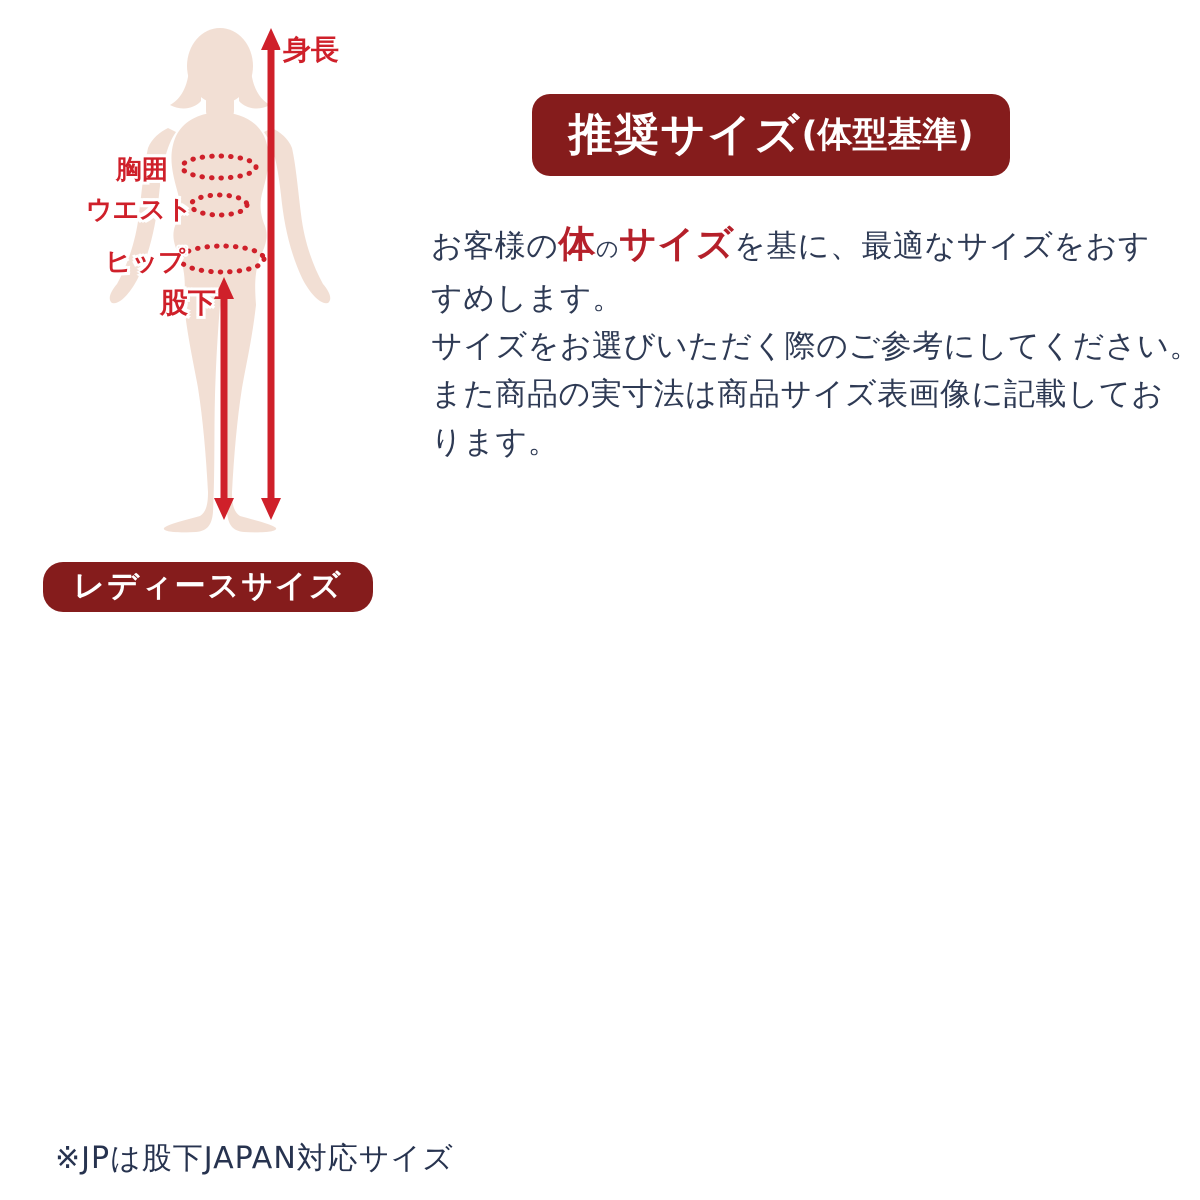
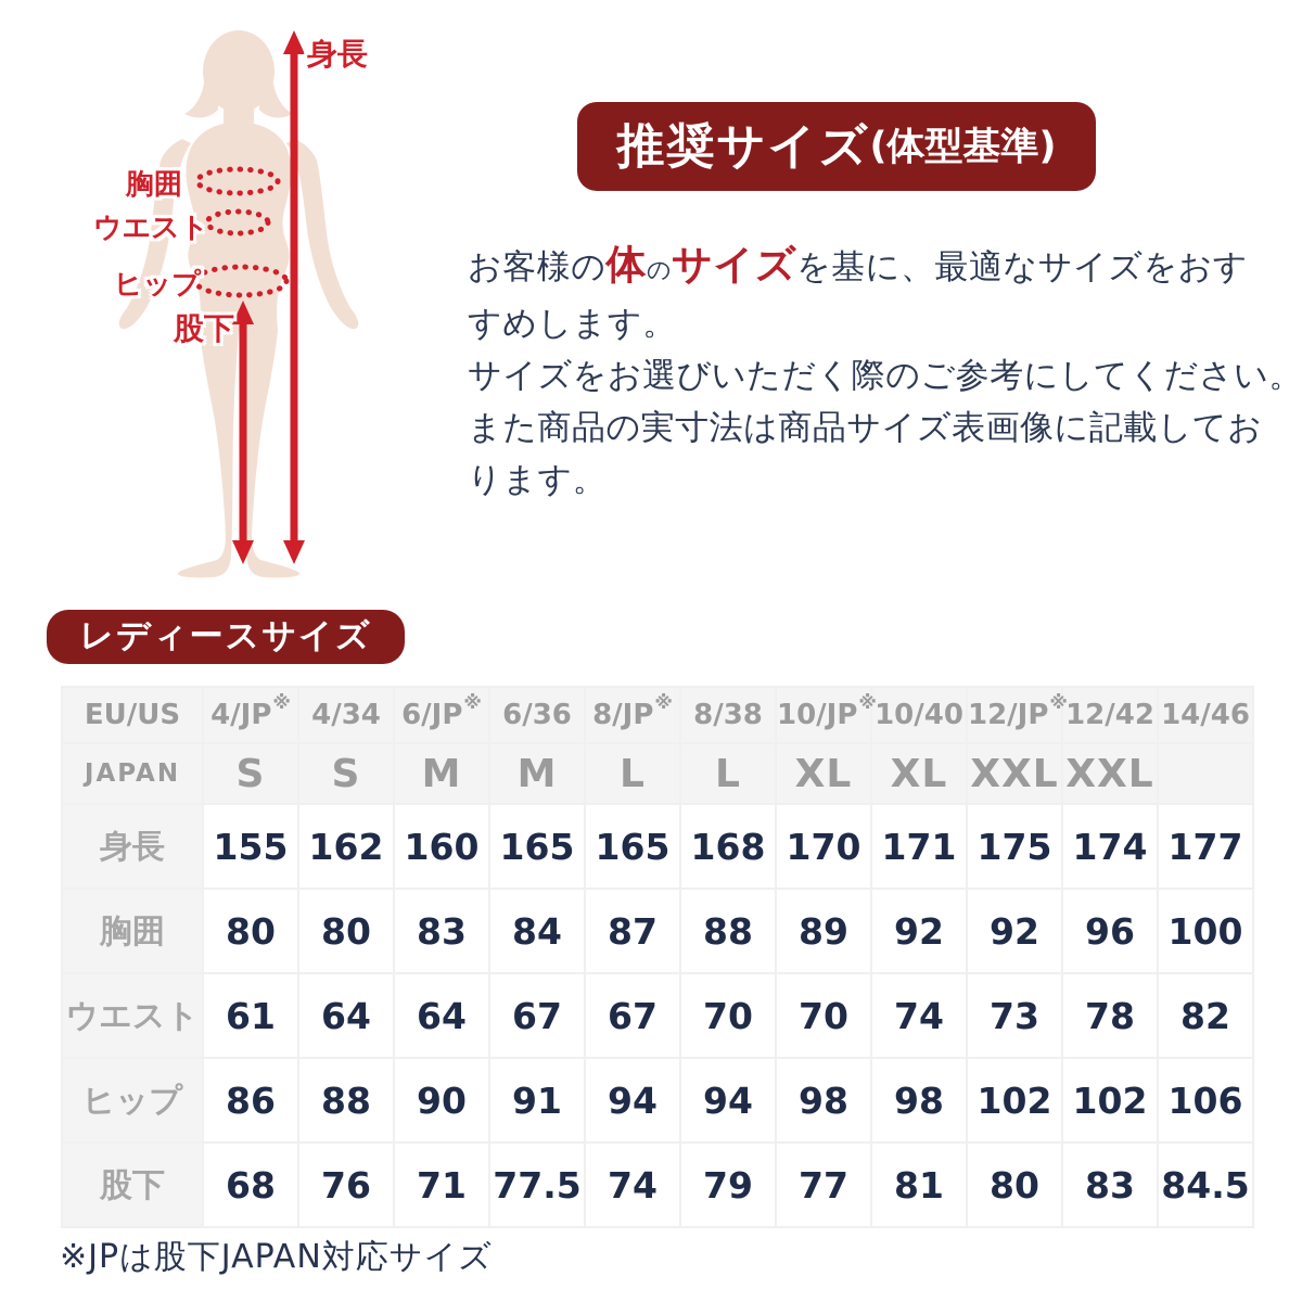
  身長
  胸囲
  ウエスト
  ヒップ
  股下
  推奨サイズ
  (体型基準)
  お客様の体のサイズを基に、最適なサイズをおす
  すめします。
  サイズをお選びいただく際のご参考にしてください。
  また商品の実寸法は商品サイズ表画像に記載してお
  ります。
  レディースサイズ
+ EU/US	4/JP※	4/34	6/JP※	6/36	8/JP※	8/38	10/JP※	10/40	12/JP※	12/42	14/46
+ JAPAN	S	S	M	M	L	L	XL	XL	XXL	XXL
+ 身長	155	162	160	165	165	168	170	171	175	174	177
+ 胸囲	80	80	83	84	87	88	89	92	92	96	100
+ ウエスト	61	64	64	67	67	70	70	74	73	78	82
+ ヒップ	86	88	90	91	94	94	98	98	102	102	106
+ 股下	68	76	71	77.5	74	79	77	81	80	83	84.5
  ※JPは股下JAPAN対応サイズ
